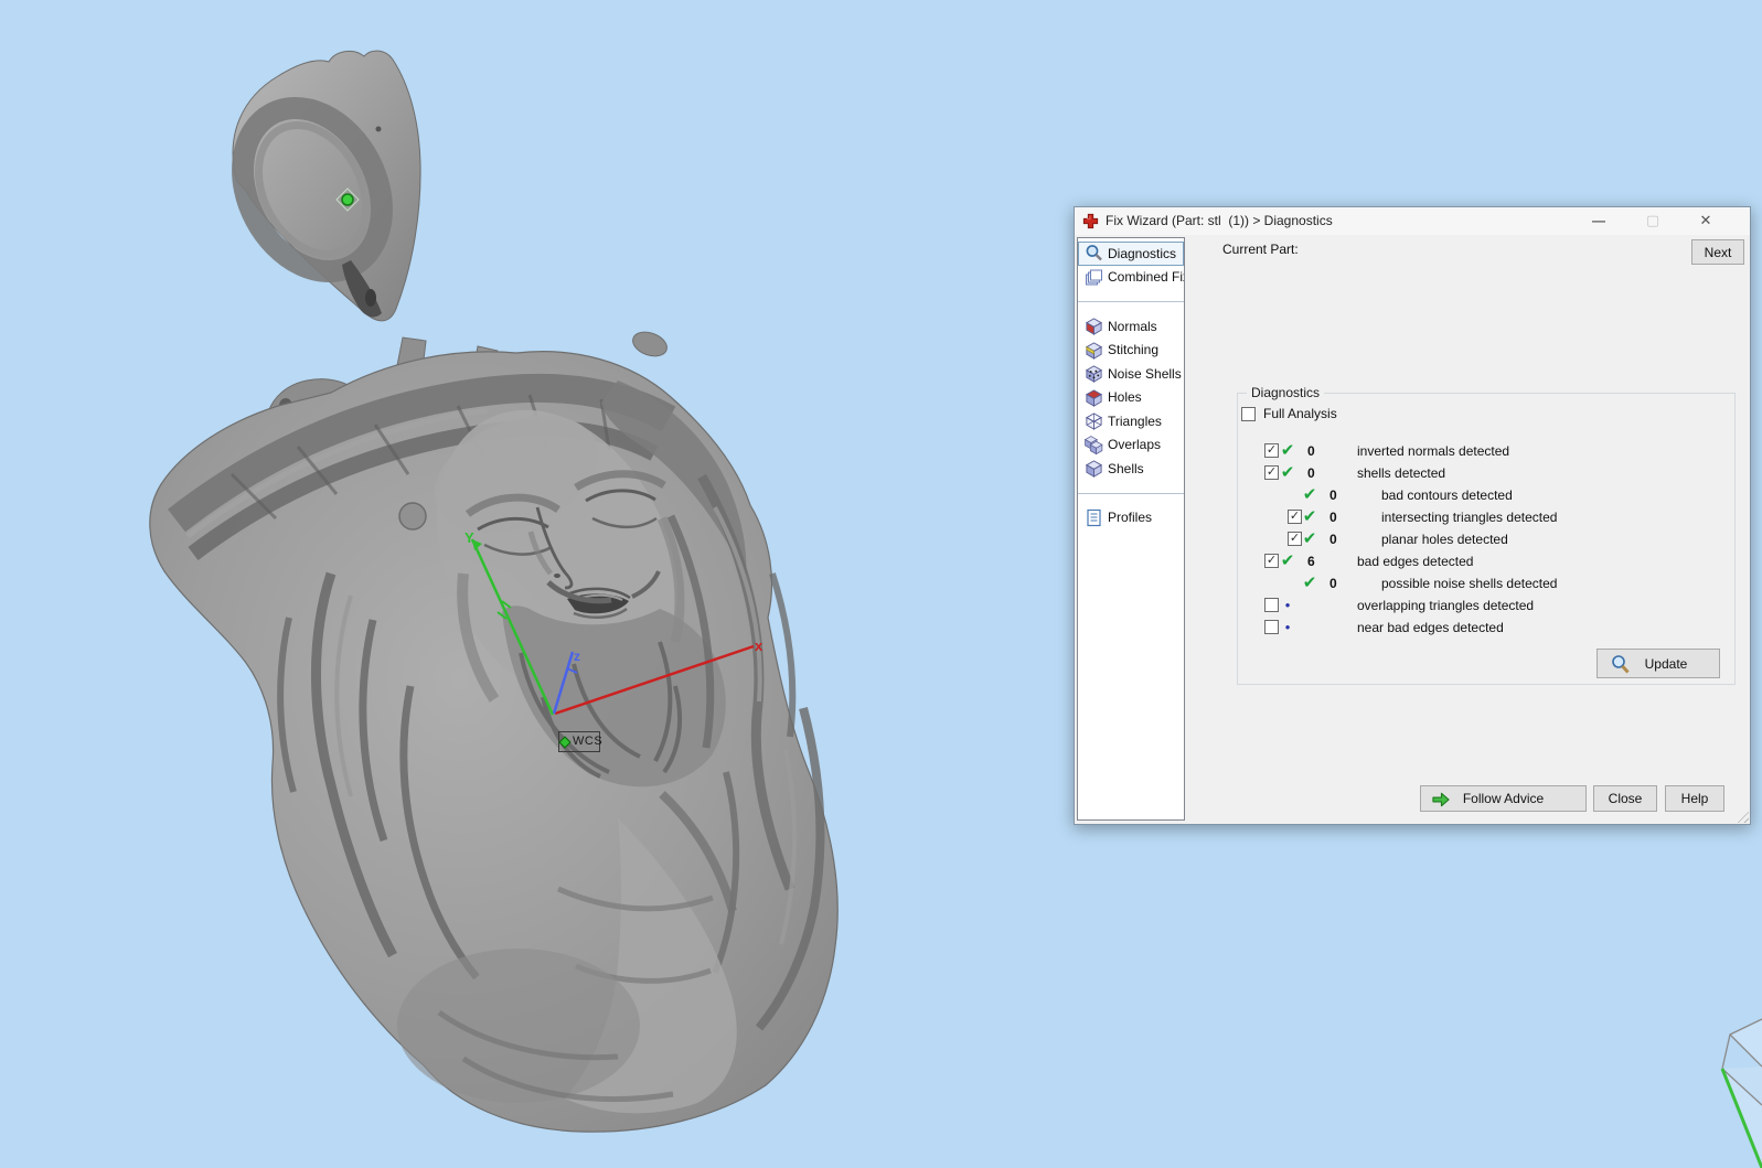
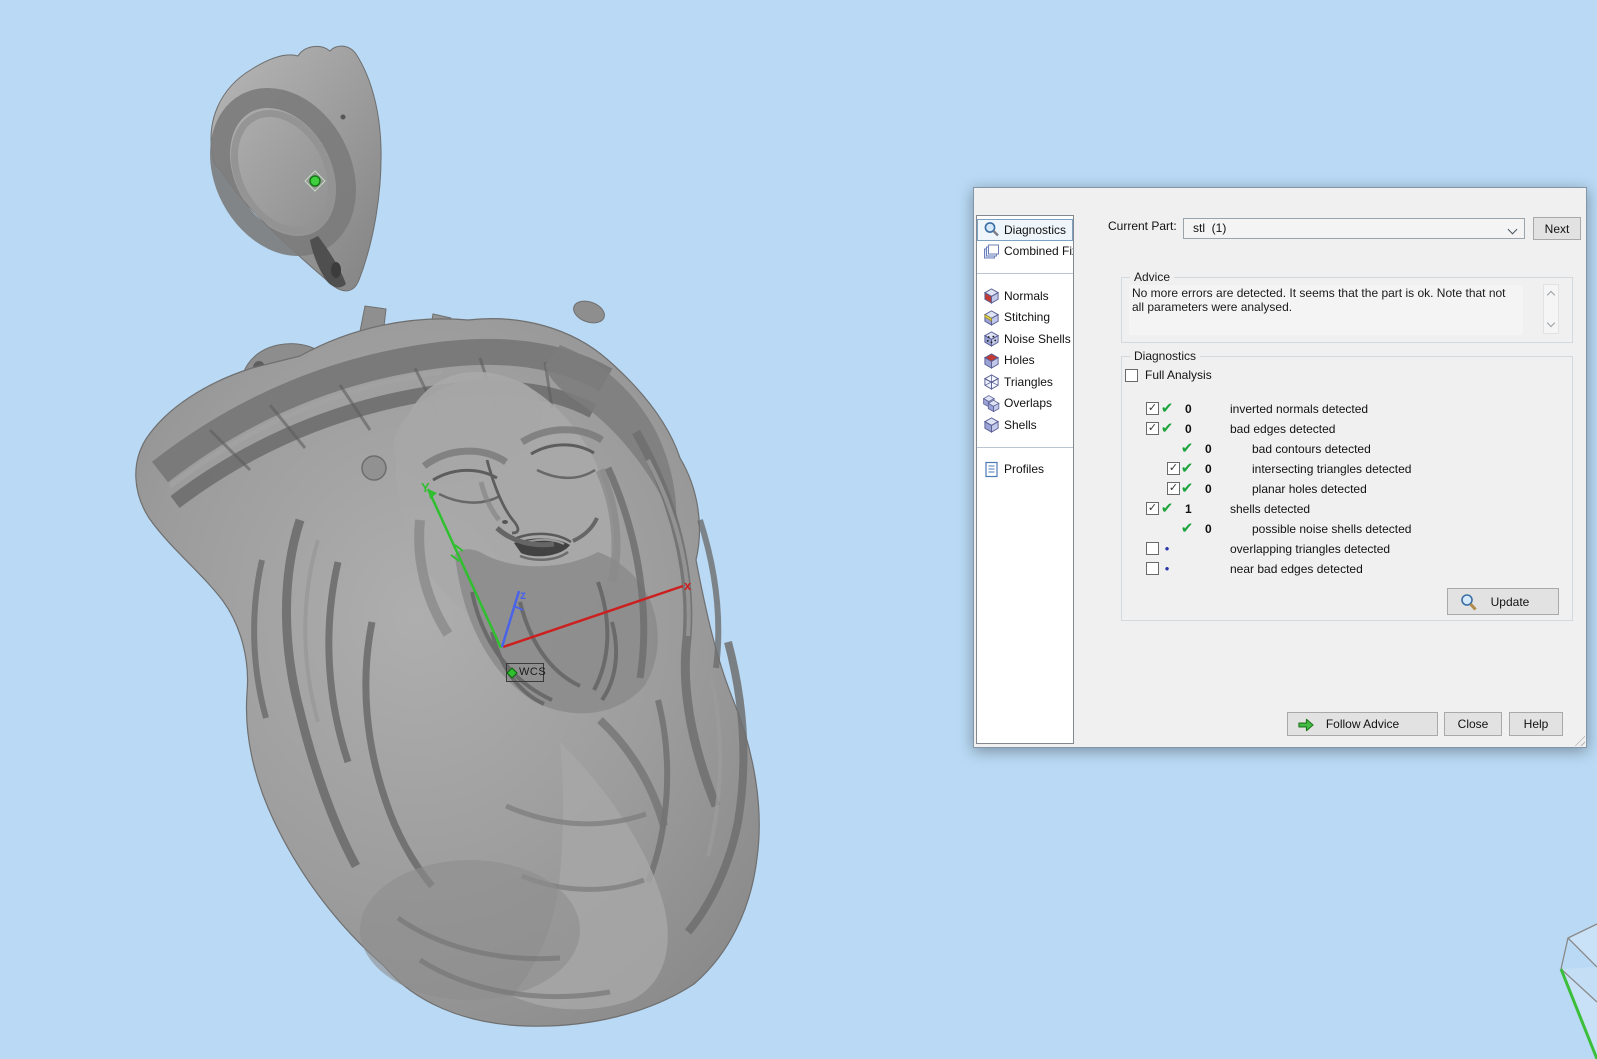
  Y
  x
  z
  WCS
- Fix Wizard (Part: stl (1)) > Diagnostics
- —
- ▢
- ✕
  Diagnostics
  Combined Fi
  Normals
  Stitching
  Noise Shells
  Holes
  Triangles
  Overlaps
  Shells
  Profiles
  Current Part:
+ stl (1)
  Next
+ Advice
+ No more errors are detected. It seems that the part is ok. Note that not all parameters were analysed.
  Diagnostics
  Full Analysis
  ✓
  ✔
  0
  inverted normals detected
  ✓
  ✔
  0
- shells detected
+ bad edges detected
  ✔
  0
  bad contours detected
  ✓
  ✔
  0
  intersecting triangles detected
  ✓
  ✔
  0
  planar holes detected
  ✓
  ✔
- 6
+ 1
- bad edges detected
+ shells detected
  ✔
  0
  possible noise shells detected
  •
  overlapping triangles detected
  •
  near bad edges detected
  Update
  Follow Advice
  Close
  Help
